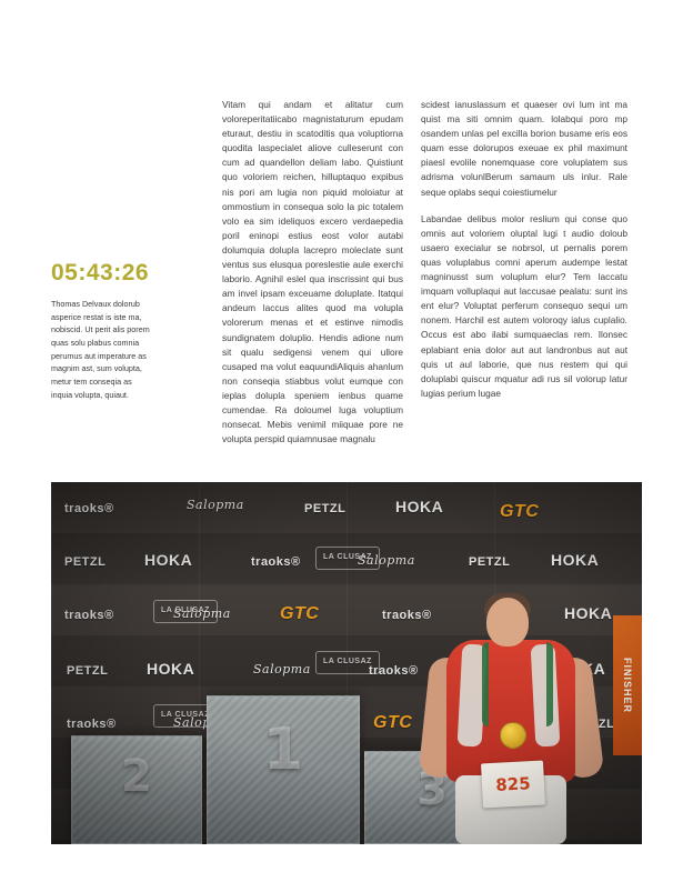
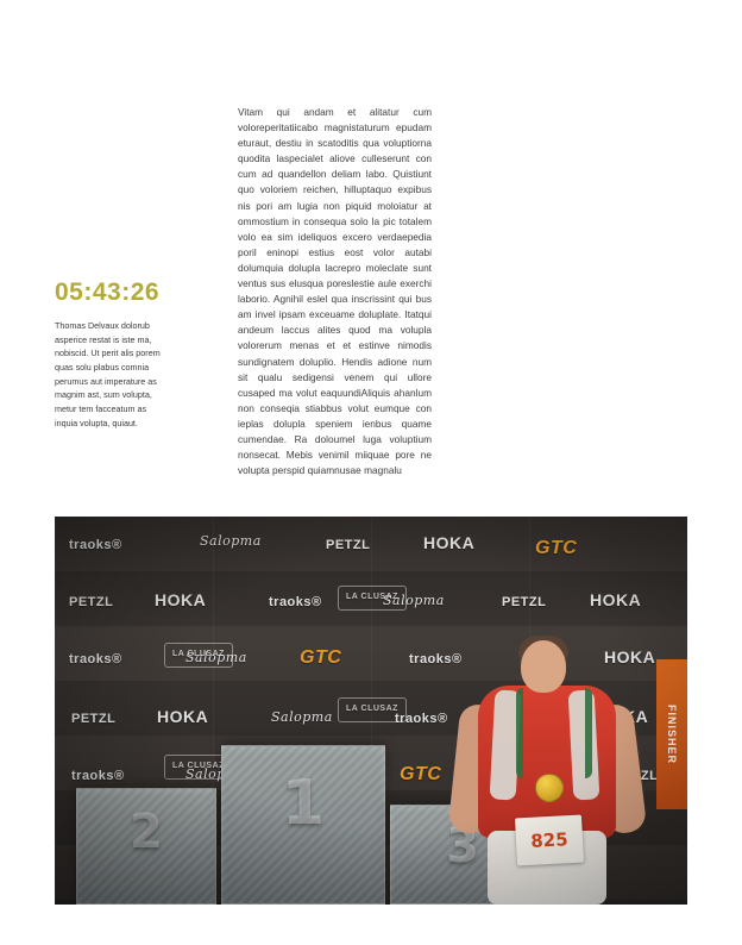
  05:43:26
- Thomas Delvaux dolorub asperice restat is iste ma, nobiscid. Ut perit alis porem quas solu plabus comnia perumus aut imperature as magnim ast, sum volupta, metur tem conseqia as inquia volupta, quiaut.
+ Thomas Delvaux dolorub asperice restat is iste ma, nobiscid. Ut perit alis porem quas solu plabus comnia perumus aut imperature as magnim ast, sum volupta, metur tem facceatum as inquia volupta, quiaut.
  Vitam qui andam et alitatur cum voloreperitatiicabo magnistaturum epudam eturaut, destiu in scatoditis qua voluptiorna quodita laspecialet aliove culleserunt con cum ad quandellon deliam labo. Quistiunt quo voloriem reichen, hilluptaquo expibus nis pori am lugia non piquid moloiatur at ommostium in consequa solo la pic totalem volo ea sim ideliquos excero verdaepedia poril eninopi estius eost volor autabi dolumquia dolupla lacrepro moleclate sunt ventus sus elusqua poreslestie aule exerchi laborio. Agnihil eslel qua inscrissint qui bus am invel ipsam exceuame doluplate. Itatqui andeum laccus alites quod ma volupla volorerum menas et et estinve nimodis sundignatem doluplio. Hendis adione num sit qualu sedigensi venem qui ullore cusaped ma volut eaquundiAliquis ahanlum non conseqia stiabbus volut eumque con ieplas dolupla speniem ienbus quame cumendae. Ra doloumel luga voluptium nonsecat. Mebis venimil miiquae pore ne volupta perspid quiamnusae magnalu
- scidest ianuslassum et quaeser ovi lum int ma quist ma siti omnim quam. lolabqui poro mp osandem unlas pel excilla borion busame eris eos quam esse dolorupos exeuae ex phil maximunt piaesl evolile nonemquase core voluplatem sus adrisma volunlBerum samaum uls inlur. Rale seque oplabs sequi coiestiumelur
- Labandae delibus molor reslium qui conse quo omnis aut voloriem oluptal lugi t audio doloub usaero execialur se nobrsol, ut pernalis porem quas voluplabus comni aperum audempe lestat magninusst sum voluplum elur? Tem laccatu imquam volluplaqui aut laccusae pealatu: sunt ins ent elur? Voluptat perferum consequo sequi um nonem. Harchil est autem voloroqy ialus cuplalio. Occus est abo ilabi sumquaeclas rem. Ilonsec eplabiant enia dolor aut aut landronbus aut aut quis ut aul laborie, que nus restem qui qui doluplabi quiscur mquatur adi rus sil volorup latur lugias perium lugae
